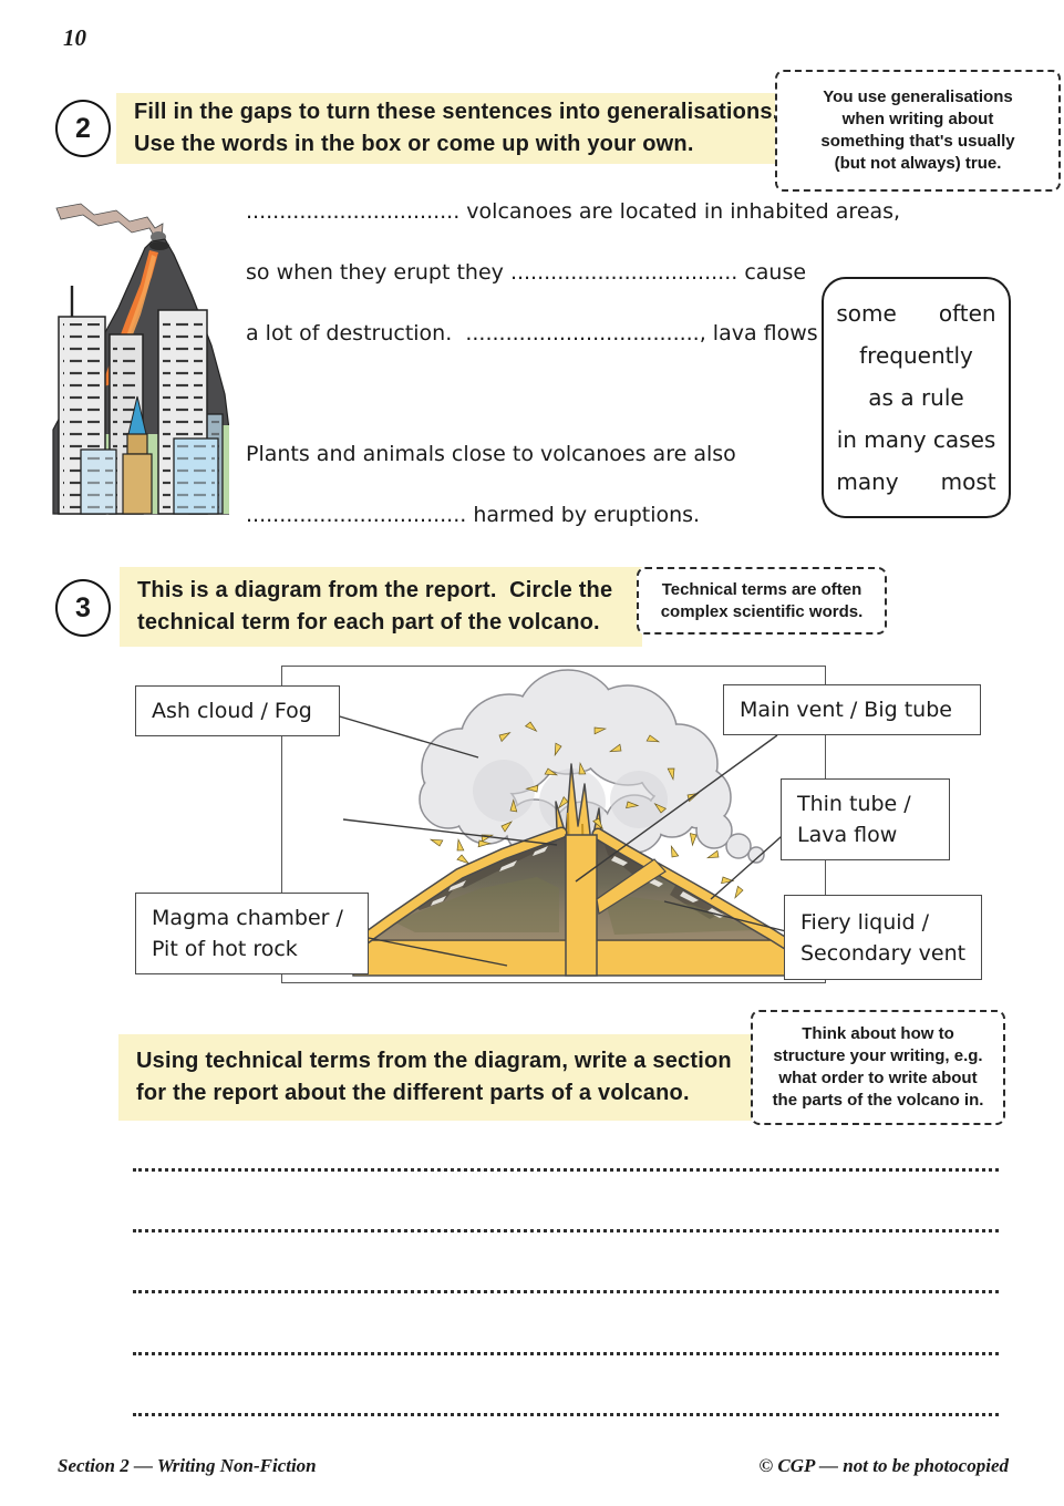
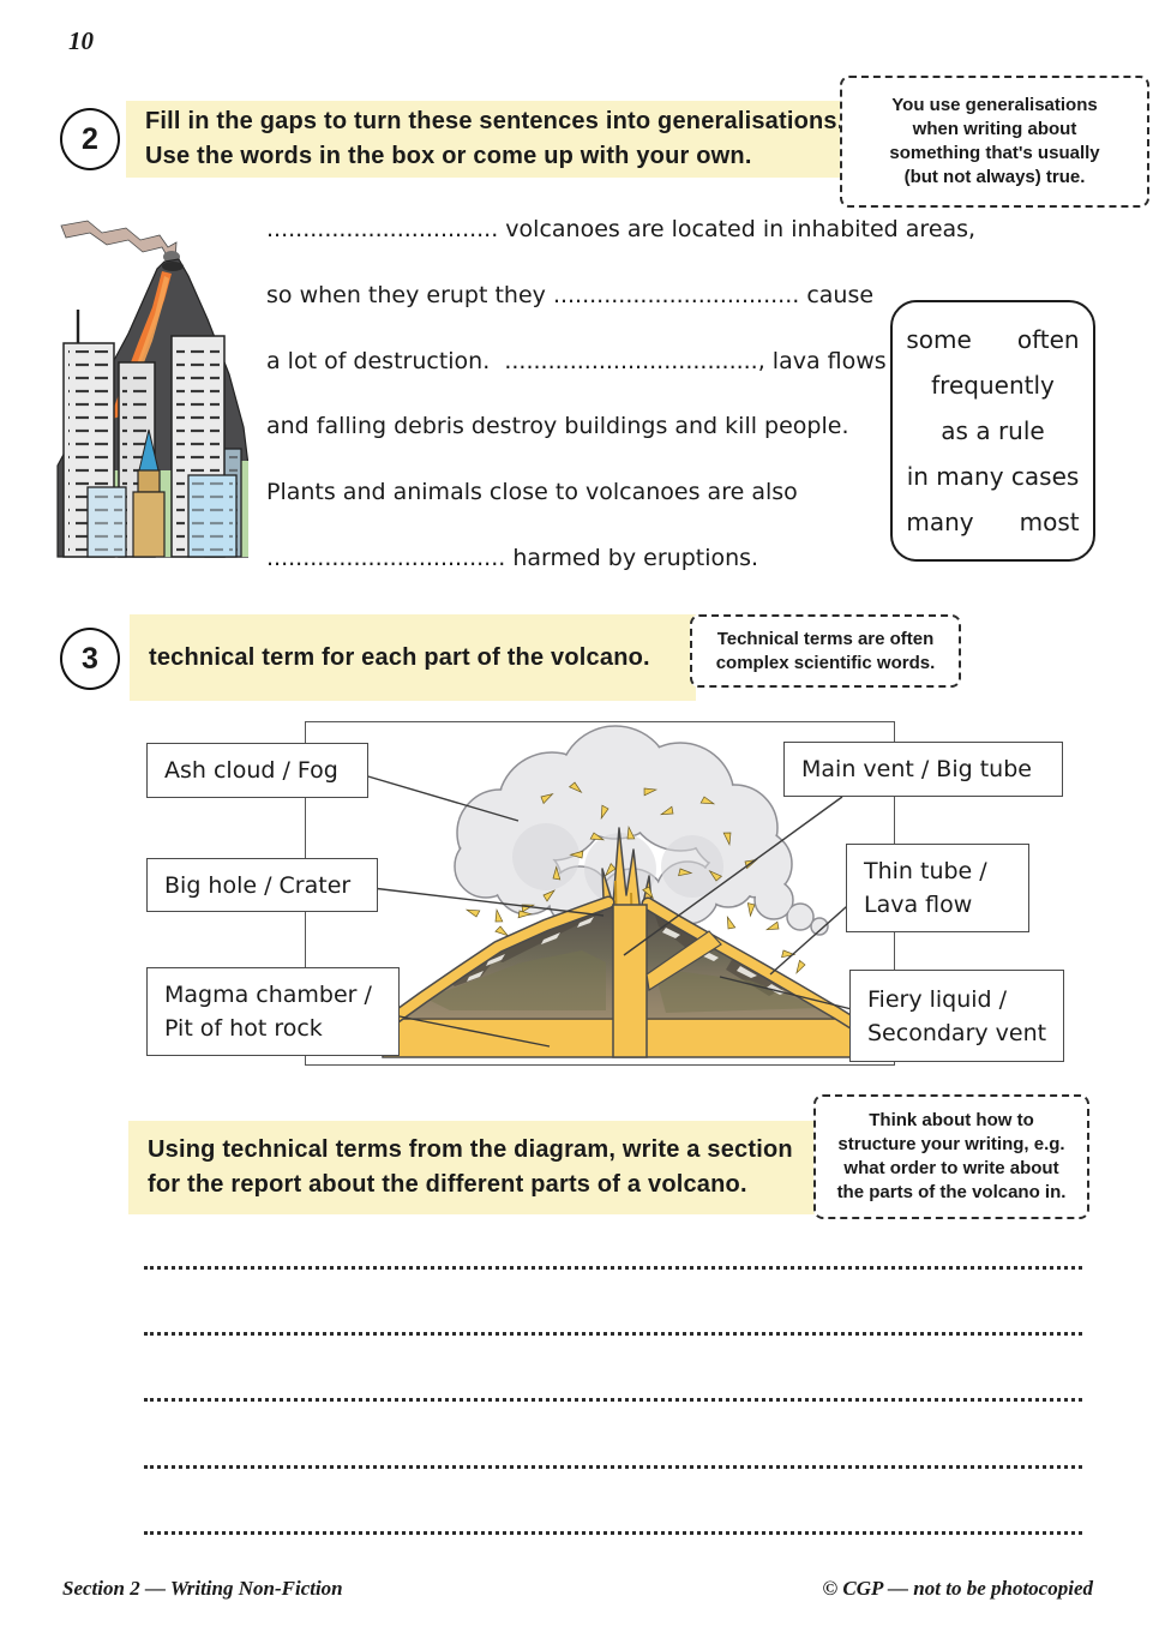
  10
  2
  Fill in the gaps to turn these sentences into generalisations
  Use the words in the box or come up with your own.
  You use generalisations
  when writing about
  something that's usually
  (but not always) true.
  ................................ volcanoes are located in inhabited areas,
  so when they erupt they .................................. cause
  a lot of destruction. ..................................., lava flows
+ and falling debris destroy buildings and kill people.
  Plants and animals close to volcanoes are also
  ................................. harmed by eruptions.
  some
  often
  frequently
  as a rule
  in many cases
  many
  most
  3
- This is a diagram from the report. Circle the
  technical term for each part of the volcano.
  Technical terms are often
  complex scientific words.
  Ash cloud / Fog
+ Big hole / Crater
  Magma chamber /
  Pit of hot rock
  Main vent / Big tube
  Thin tube /
  Lava flow
  Fiery liquid /
  Secondary vent
  Using technical terms from the diagram, write a section
  for the report about the different parts of a volcano.
  Think about how to
  structure your writing, e.g.
  what order to write about
  the parts of the volcano in.
  Section 2 — Writing Non-Fiction
  © CGP — not to be photocopied
